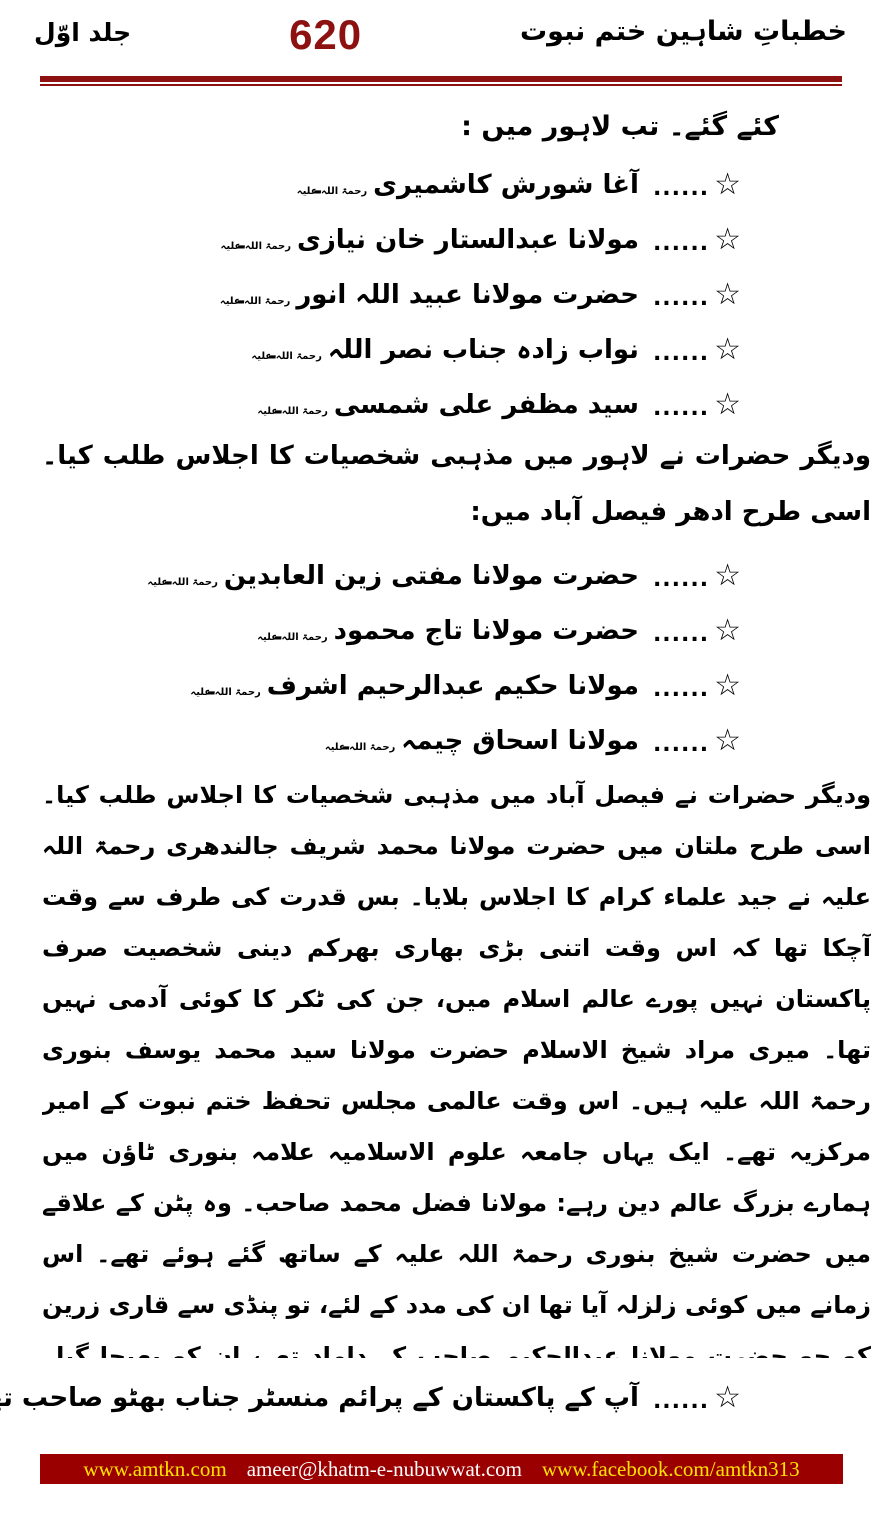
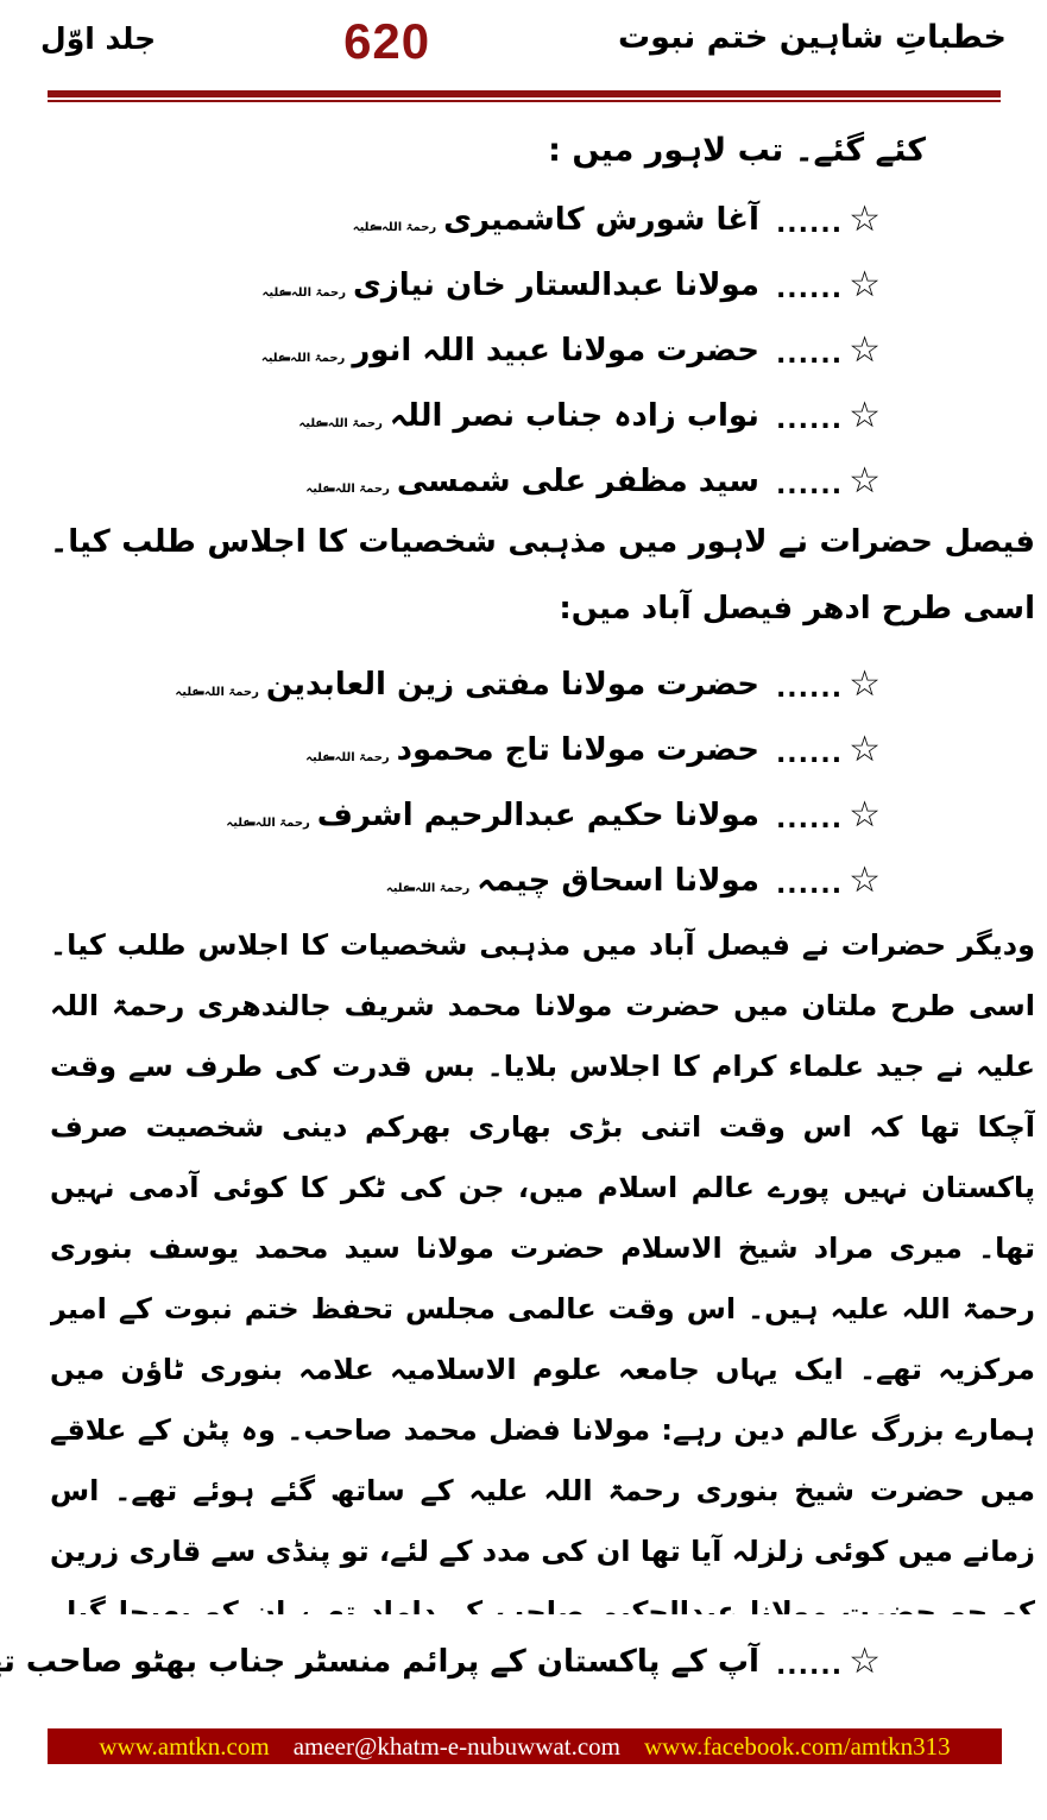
  خطباتِ شاہین ختم نبوت
  620
  جلد اوّل
  کئے گئے۔ تب لاہور میں :
  ☆
  ......
  آغا شورش کاشمیری
  رحمۃ اللہ علیہ
  ۔
  ☆
  ......
  مولانا عبدالستار خان نیازی
  رحمۃ اللہ علیہ
  ۔
  ☆
  ......
  حضرت مولانا عبید اللہ انور
  رحمۃ اللہ علیہ
  ۔
  ☆
  ......
  نواب زادہ جناب نصر اللہ
  رحمۃ اللہ علیہ
  ۔
  ☆
  ......
  سید مظفر علی شمسی
  رحمۃ اللہ علیہ
  ۔
- ودیگر حضرات نے لاہور میں مذہبی شخصیات کا اجلاس طلب کیا۔ اسی طرح ادھر فیصل آباد میں:
+ فیصل حضرات نے لاہور میں مذہبی شخصیات کا اجلاس طلب کیا۔ اسی طرح ادھر فیصل آباد میں:
  ☆
  ......
  حضرت مولانا مفتی زین العابدین
  رحمۃ اللہ علیہ
  ۔
  ☆
  ......
  حضرت مولانا تاج محمود
  رحمۃ اللہ علیہ
  ۔
  ☆
  ......
  مولانا حکیم عبدالرحیم اشرف
  رحمۃ اللہ علیہ
  ۔
  ☆
  ......
  مولانا اسحاق چیمہ
  رحمۃ اللہ علیہ
  ۔
  ودیگر حضرات نے فیصل آباد میں مذہبی شخصیات کا اجلاس طلب کیا۔ اسی طرح ملتان میں حضرت مولانا محمد شریف جالندھری رحمۃ اللہ علیہ نے جید علماء کرام کا اجلاس بلایا۔ بس قدرت کی طرف سے وقت آچکا تھا کہ اس وقت اتنی بڑی بھاری بھرکم دینی شخصیت صرف پاکستان نہیں پورے عالم اسلام میں، جن کی ٹکر کا کوئی آدمی نہیں تھا۔ میری مراد شیخ الاسلام حضرت مولانا سید محمد یوسف بنوری رحمۃ اللہ علیہ ہیں۔ اس وقت عالمی مجلس تحفظ ختم نبوت کے امیر مرکزیہ تھے۔ ایک یہاں جامعہ علوم الاسلامیہ علامہ بنوری ٹاؤن میں ہمارے بزرگ عالم دین رہے: مولانا فضل محمد صاحب۔ وہ پٹن کے علاقے میں حضرت شیخ بنوری رحمۃ اللہ علیہ کے ساتھ گئے ہوئے تھے۔ اس زمانے میں کوئی زلزلہ آیا تھا ان کی مدد کے لئے، تو پنڈی سے قاری زرین کو جو حضرت مولانا عبدالحکیم صاحب ک داماد تھ، ان کو بھیجا گیا
  ☆
  ......
  آپ کے پاکستان کے پرائم منسٹر جناب بھٹو صاحب ت
  www.amtkn.com
  ameer@khatm-e-nubuwwat.com
  www.facebook.com/amtkn313
